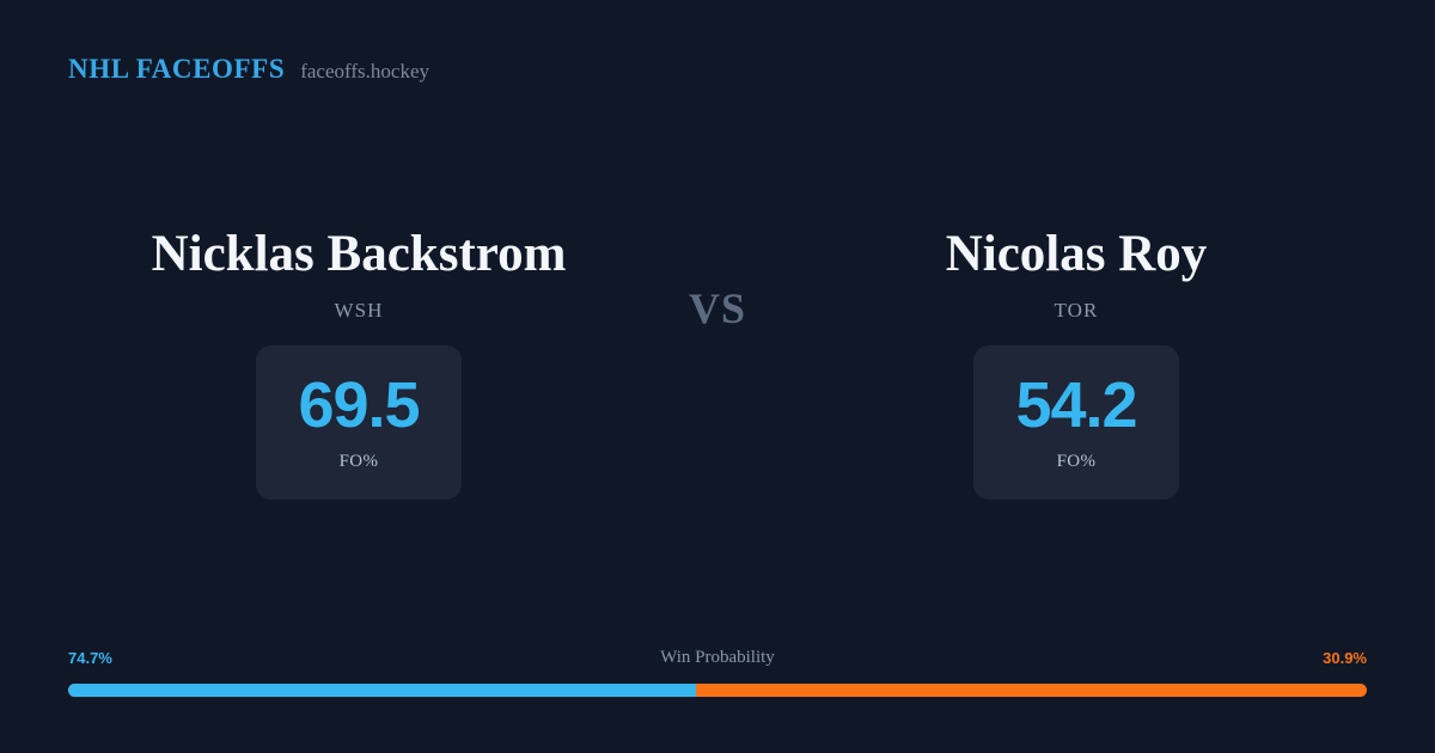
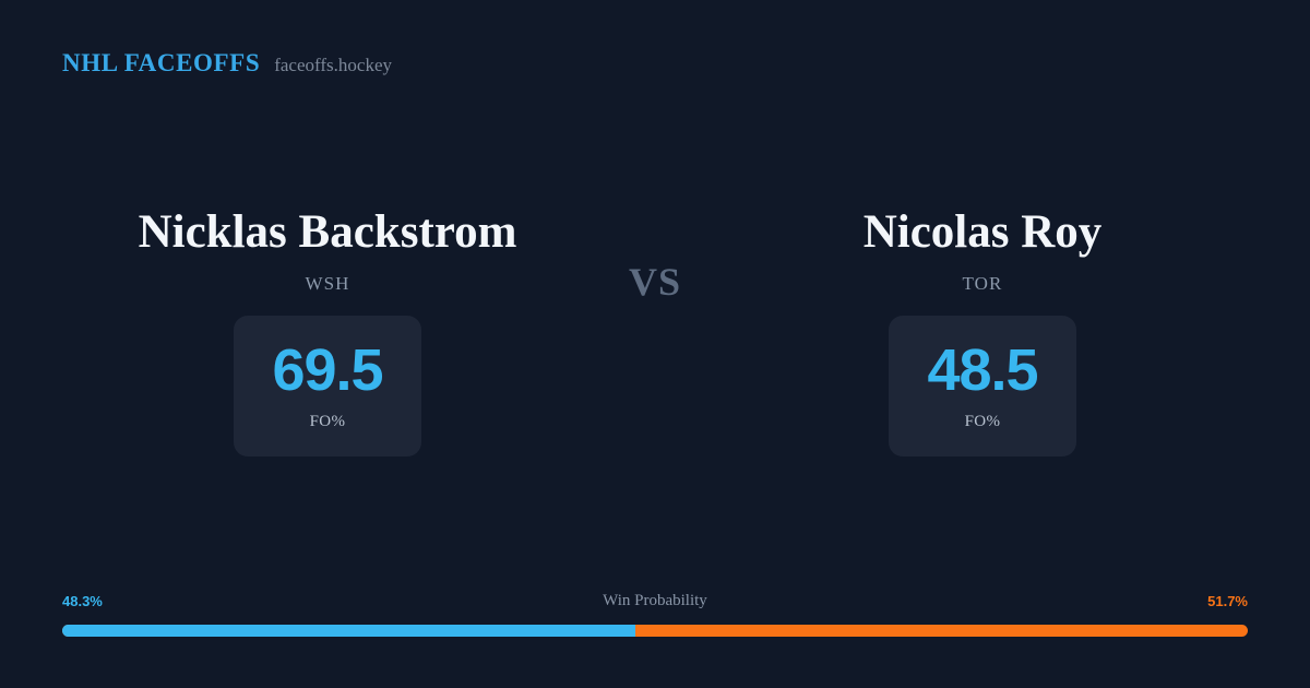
  NHL FACEOFFS
  faceoffs.hockey
  Nicklas Backstrom
  WSH
  69.5
  FO%
  VS
  Nicolas Roy
  TOR
- 54.2
+ 48.5
  FO%
- 74.7%
+ 48.3%
  Win Probability
- 30.9%
+ 51.7%
